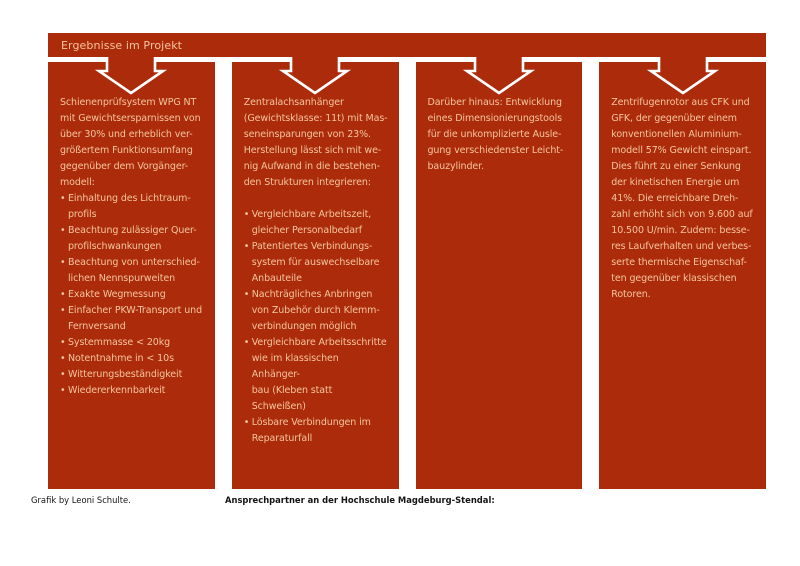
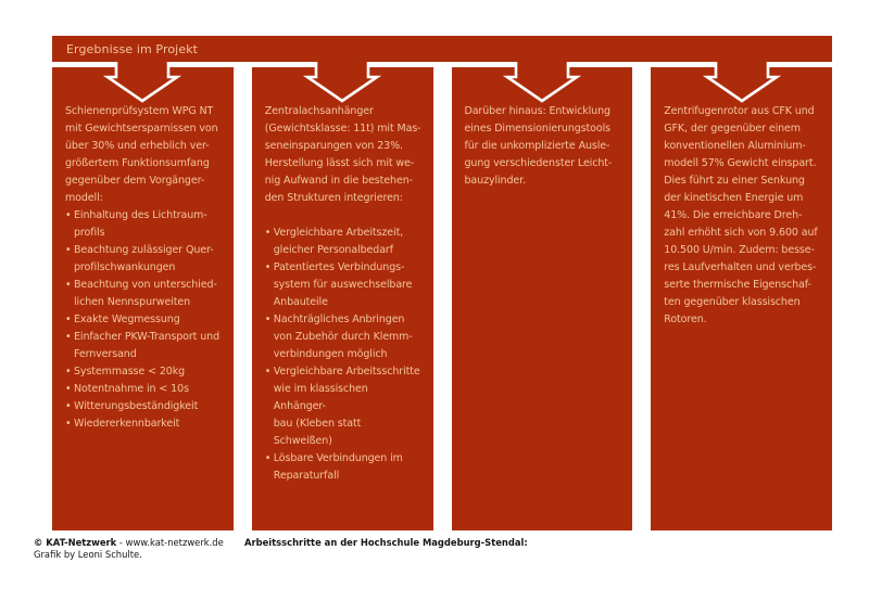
  Ergebnisse im Projekt
  Schienenprüfsystem WPG NT
  mit Gewichtsersparnissen von
  über 30% und erheblich ver-
  größertem Funktionsumfang
  gegenüber dem Vorgänger-
  modell:
  •
  Einhaltung des Lichtraum-
  profils
  •
  Beachtung zulässiger Quer-
  profilschwankungen
  •
  Beachtung von unterschied-
  lichen Nennspurweiten
  •
  Exakte Wegmessung
  •
  Einfacher PKW-Transport und
  Fernversand
  •
  Systemmasse < 20kg
  •
  Notentnahme in < 10s
  •
  Witterungsbeständigkeit
  •
  Wiedererkennbarkeit
  Zentralachsanhänger
  (Gewichtsklasse: 11t) mit Mas-
  seneinsparungen von 23%.
  Herstellung lässt sich mit we-
  nig Aufwand in die bestehen-
  den Strukturen integrieren:
  •
  Vergleichbare Arbeitszeit,
  gleicher Personalbedarf
  •
  Patentiertes Verbindungs-
  system für auswechselbare
  Anbauteile
  •
  Nachträgliches Anbringen
  von Zubehör durch Klemm-
  verbindungen möglich
  •
  Vergleichbare Arbeitsschritte
  wie im klassischen Anhänger-
  bau (Kleben statt Schweißen)
  •
  Lösbare Verbindungen im
  Reparaturfall
  Darüber hinaus: Entwicklung
  eines Dimensionierungstools
  für die unkomplizierte Ausle-
  gung verschiedenster Leicht-
  bauzylinder.
  Zentrifugenrotor aus CFK und
  GFK, der gegenüber einem
  konventionellen Aluminium-
  modell 57% Gewicht einspart.
  Dies führt zu einer Senkung
  der kinetischen Energie um
  41%. Die erreichbare Dreh-
  zahl erhöht sich von 9.600 auf
  10.500 U/min. Zudem: besse-
  res Laufverhalten und verbes-
  serte thermische Eigenschaf-
  ten gegenüber klassischen
  Rotoren.
+ © KAT-Netzwerk - www.kat-netzwerk.de
  Grafik by Leoni Schulte.
- Ansprechpartner an der Hochschule Magdeburg-Stendal:
+ Arbeitsschritte an der Hochschule Magdeburg-Stendal:
